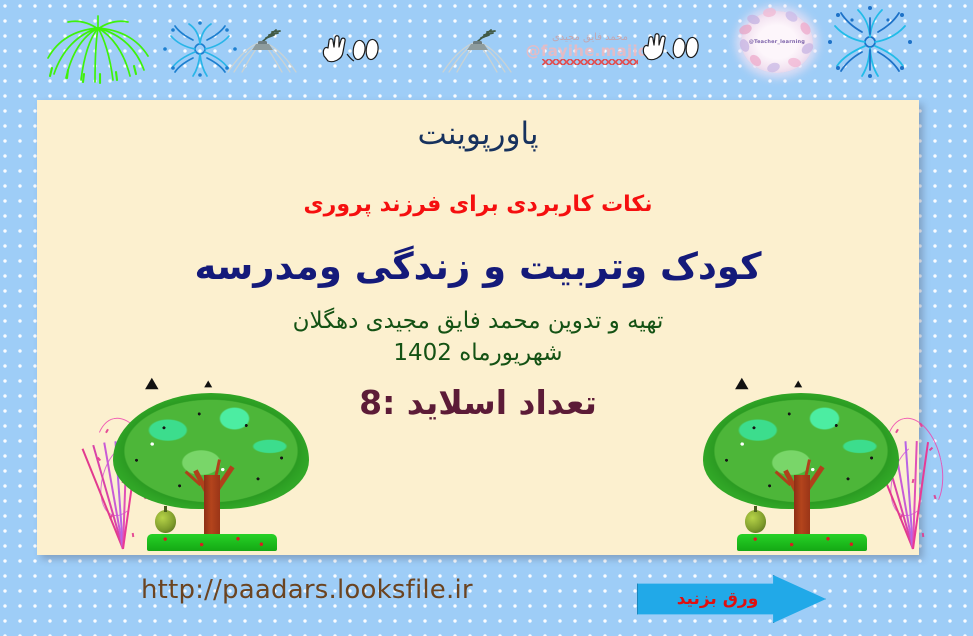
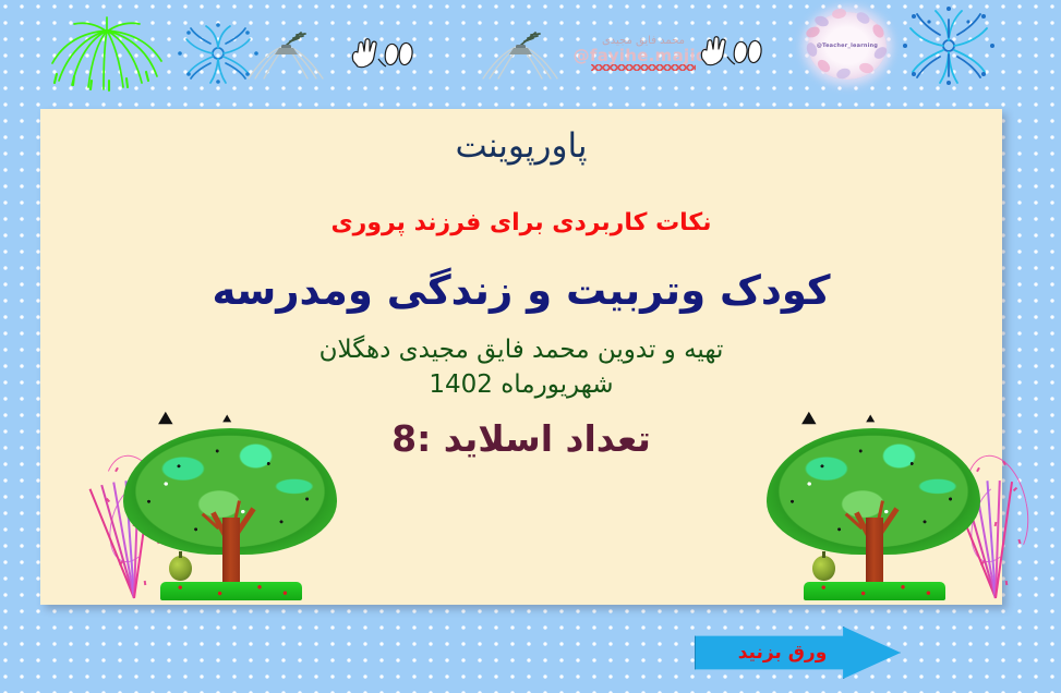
  محمد فایق مجیدی
  @fayihe.maji
  پاورپوینت
  نکات کاربردی برای فرزند پروری
  کودک وتربیت و زندگی ومدرسه
  تهیه و تدوین محمد فایق مجیدی دهگلان
  شهریورماه 1402
  تعداد اسلاید :8
  ⯅
  ⯅
  ⯅
  ⯅
- http://paadars.looksfile.ir
  ورق بزنید
